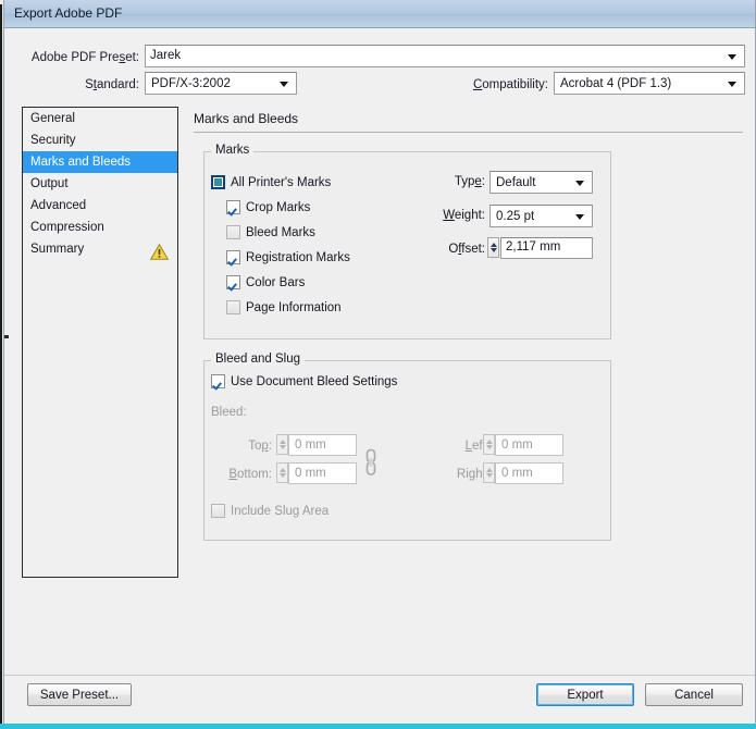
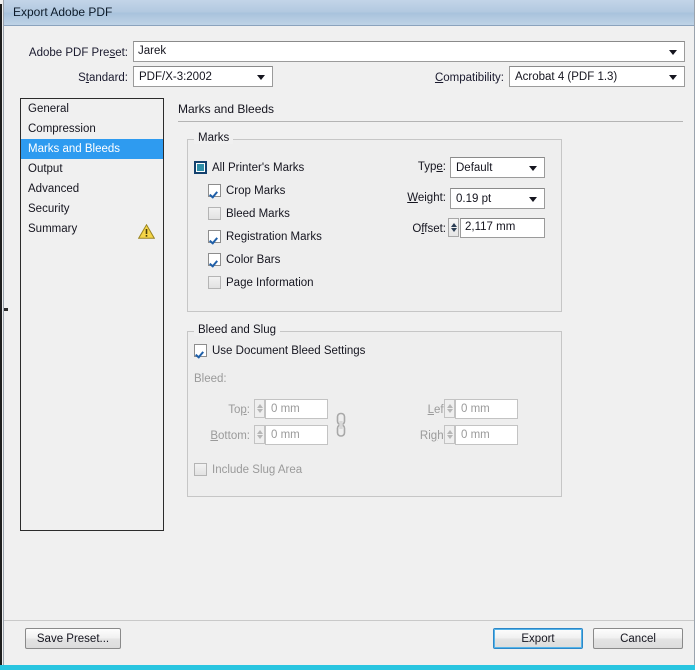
  Export Adobe PDF
  Adobe PDF Preset:
  Jarek
  Standard:
  PDF/X-3:2002
  Compatibility:
  Acrobat 4 (PDF 1.3)
  General
- Security
+ Compression
  Marks and Bleeds
  Output
  Advanced
- Compression
+ Security
  Summary
  Marks and Bleeds
  Marks
  All Printer's Marks
  Crop Marks
  Bleed Marks
  Registration Marks
  Color Bars
  Page Information
  Type:
  Default
  Weight:
- 0.25 pt
+ 0.19 pt
  Offset:
  2,117 mm
  Bleed and Slug
  Use Document Bleed Settings
  Bleed:
  Top:
  0 mm
  Bottom:
  0 mm
  0 mm
  0 mm
  Include Slug Area
  Save Preset...
  Export
  Cancel
